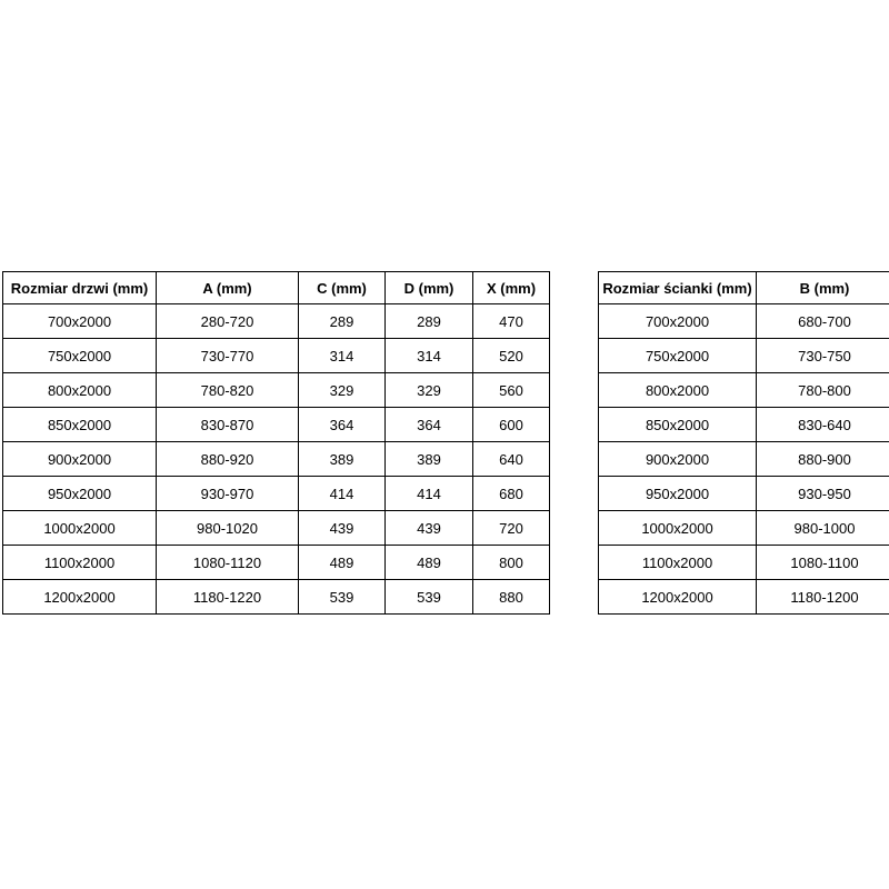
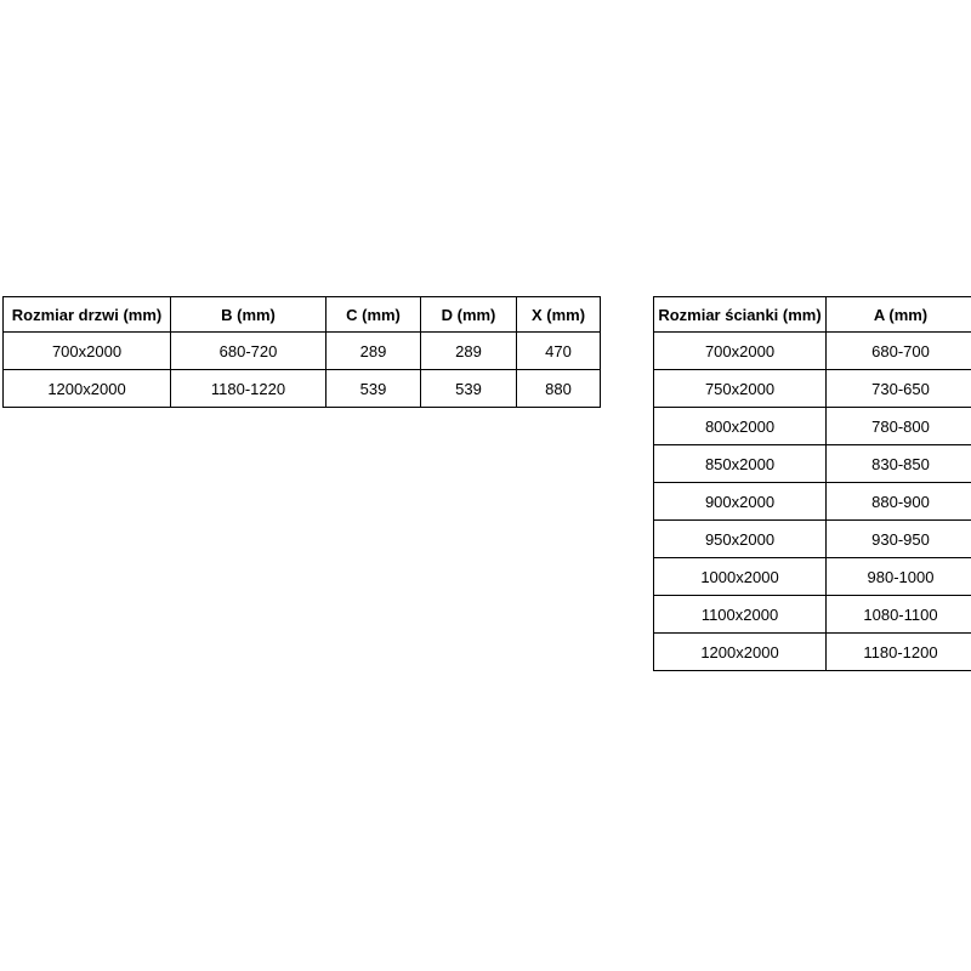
- Rozmiar drzwi (mm)	A (mm)	C (mm)	D (mm)	X (mm)
+ Rozmiar drzwi (mm)	B (mm)	C (mm)	D (mm)	X (mm)
- 700x2000	280-720	289	289	470
+ 700x2000	680-720	289	289	470
- 750x2000	730-770	314	314	520
- 800x2000	780-820	329	329	560
- 850x2000	830-870	364	364	600
- 900x2000	880-920	389	389	640
- 950x2000	930-970	414	414	680
- 1000x2000	980-1020	439	439	720
- 1100x2000	1080-1120	489	489	800
  1200x2000	1180-1220	539	539	880
- Rozmiar ścianki (mm)	B (mm)
+ Rozmiar ścianki (mm)	A (mm)
  700x2000	680-700
- 750x2000	730-750
+ 750x2000	730-650
  800x2000	780-800
- 850x2000	830-640
+ 850x2000	830-850
  900x2000	880-900
  950x2000	930-950
  1000x2000	980-1000
  1100x2000	1080-1100
  1200x2000	1180-1200
